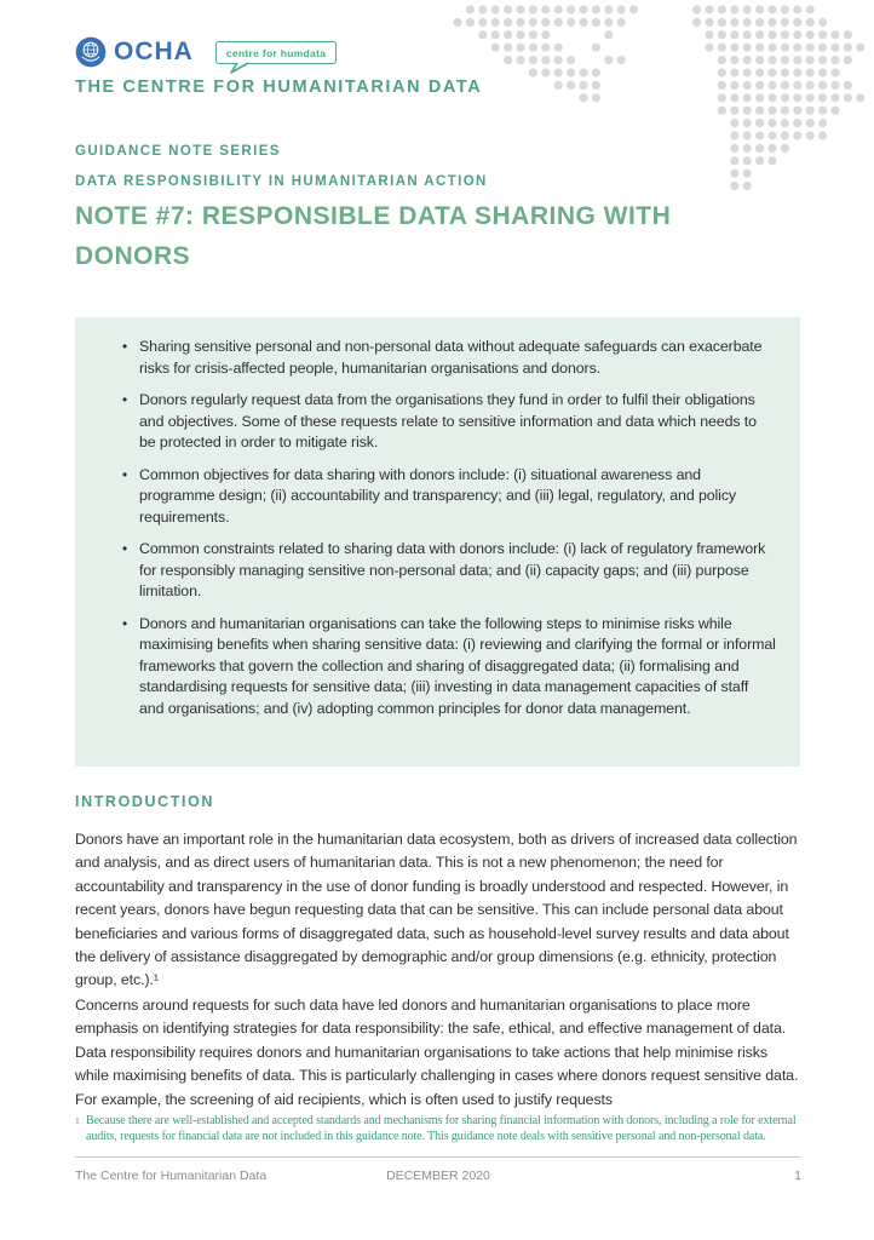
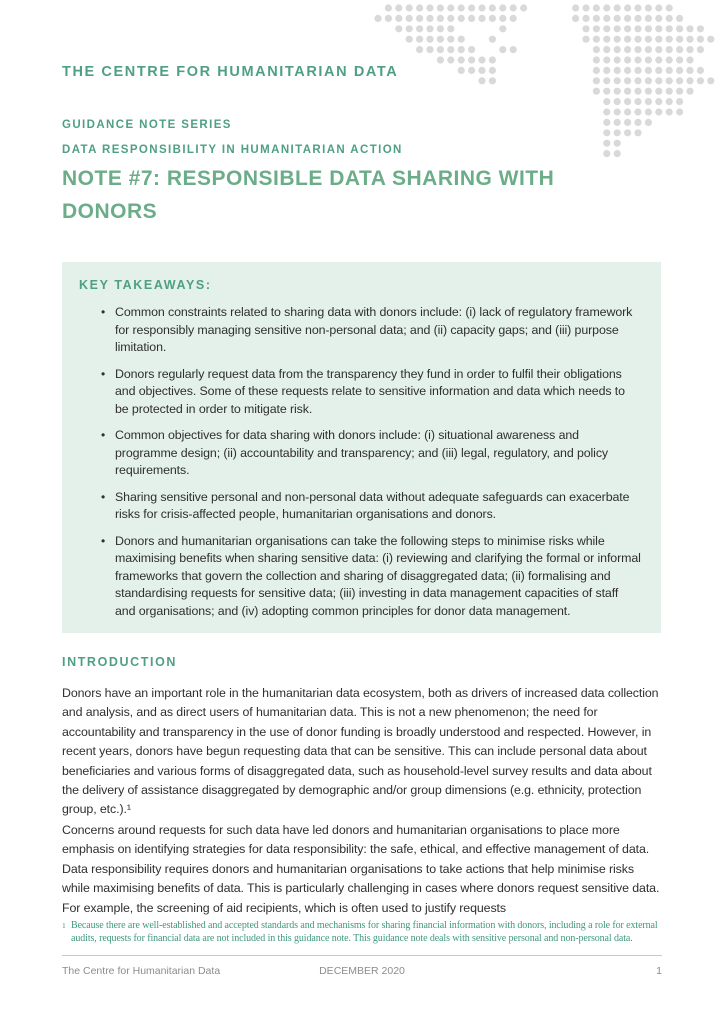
- OCHA
- centre for humdata
  THE CENTRE FOR HUMANITARIAN DATA
  GUIDANCE NOTE SERIES
  DATA RESPONSIBILITY IN HUMANITARIAN ACTION
  NOTE #7: RESPONSIBLE DATA SHARING WITH
  DONORS
+ KEY TAKEAWAYS:
- Sharing sensitive personal and non-personal data without adequate safeguards can exacerbate risks for crisis-affected people, humanitarian organisations and donors.
+ Common constraints related to sharing data with donors include: (i) lack of regulatory framework for responsibly managing sensitive non-personal data; and (ii) capacity gaps; and (iii) purpose limitation.
- Donors regularly request data from the organisations they fund in order to fulfil their obligations and objectives. Some of these requests relate to sensitive information and data which needs to be protected in order to mitigate risk.
+ Donors regularly request data from the transparency they fund in order to fulfil their obligations and objectives. Some of these requests relate to sensitive information and data which needs to be protected in order to mitigate risk.
  Common objectives for data sharing with donors include: (i) situational awareness and programme design; (ii) accountability and transparency; and (iii) legal, regulatory, and policy requirements.
- Common constraints related to sharing data with donors include: (i) lack of regulatory framework for responsibly managing sensitive non-personal data; and (ii) capacity gaps; and (iii) purpose limitation.
+ Sharing sensitive personal and non-personal data without adequate safeguards can exacerbate risks for crisis-affected people, humanitarian organisations and donors.
  Donors and humanitarian organisations can take the following steps to minimise risks while maximising benefits when sharing sensitive data: (i) reviewing and clarifying the formal or informal frameworks that govern the collection and sharing of disaggregated data; (ii) formalising and standardising requests for sensitive data; (iii) investing in data management capacities of staff and organisations; and (iv) adopting common principles for donor data management.
  INTRODUCTION
  Donors have an important role in the humanitarian data ecosystem, both as drivers of increased data collection and analysis, and as direct users of humanitarian data. This is not a new phenomenon; the need for accountability and transparency in the use of donor funding is broadly understood and respected. However, in recent years, donors have begun requesting data that can be sensitive. This can include personal data about beneficiaries and various forms of disaggregated data, such as household-level survey results and data about the delivery of assistance disaggregated by demographic and/or group dimensions (e.g. ethnicity, protection group, etc.).¹
  Concerns around requests for such data have led donors and humanitarian organisations to place more emphasis on identifying strategies for data responsibility: the safe, ethical, and effective management of data. Data responsibility requires donors and humanitarian organisations to take actions that help minimise risks while maximising benefits of data. This is particularly challenging in cases where donors request sensitive data. For example, the screening of aid recipients, which is often used to justify requests
  1
  Because there are well-established and accepted standards and mechanisms for sharing financial information with donors, including a role for external audits, requests for financial data are not included in this guidance note. This guidance note deals with sensitive personal and non-personal data.
  The Centre for Humanitarian Data
  DECEMBER 2020
  1
